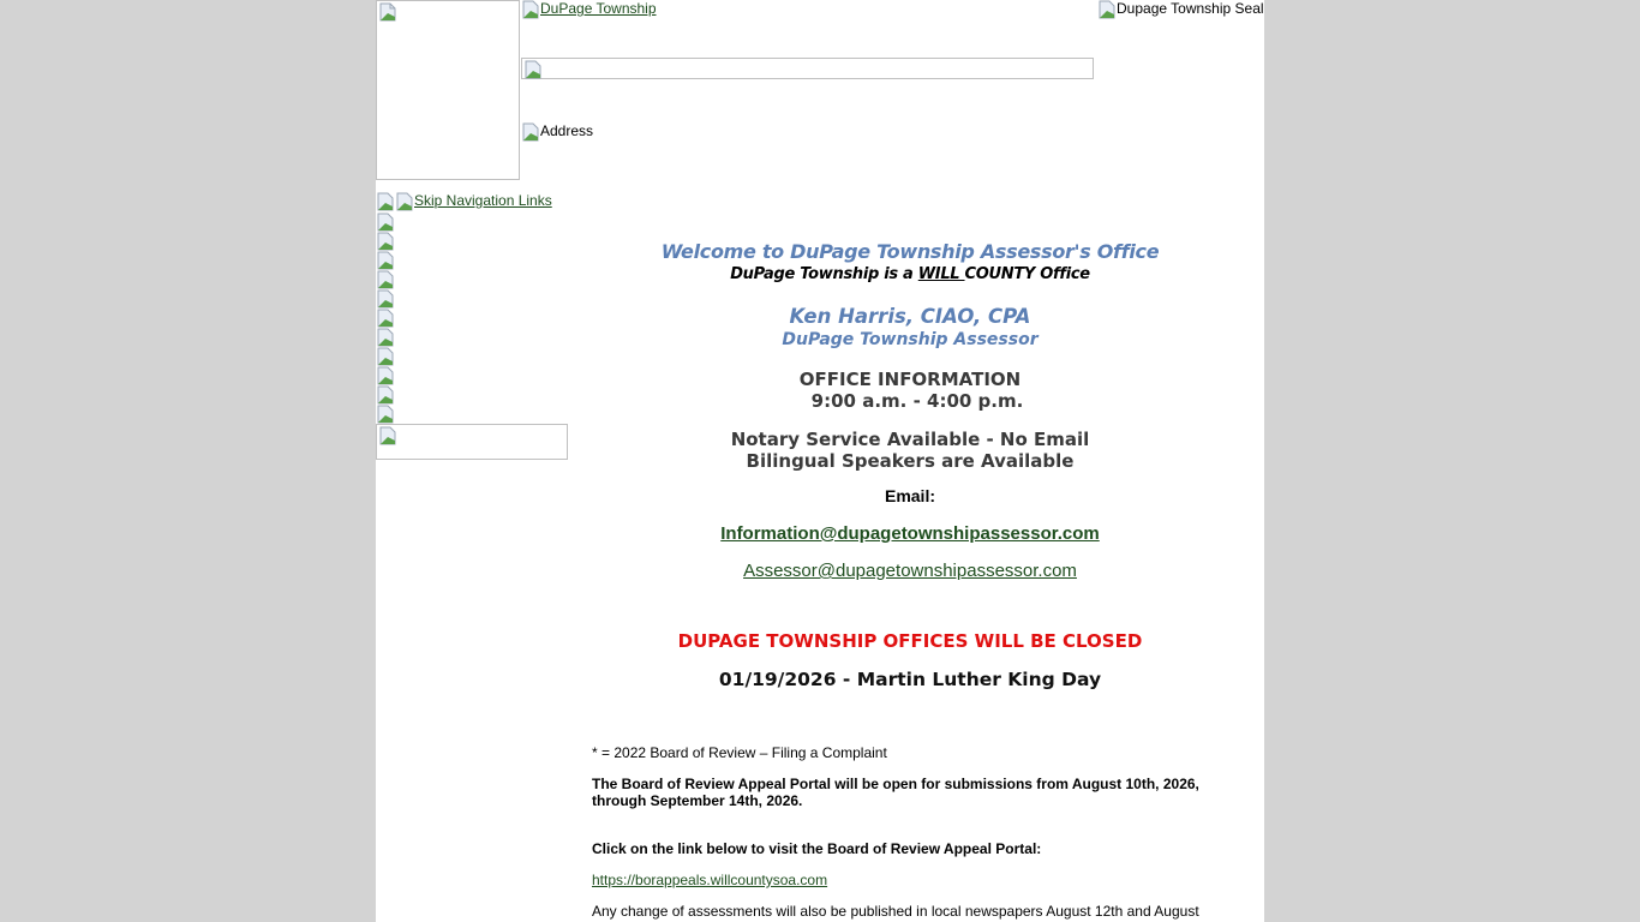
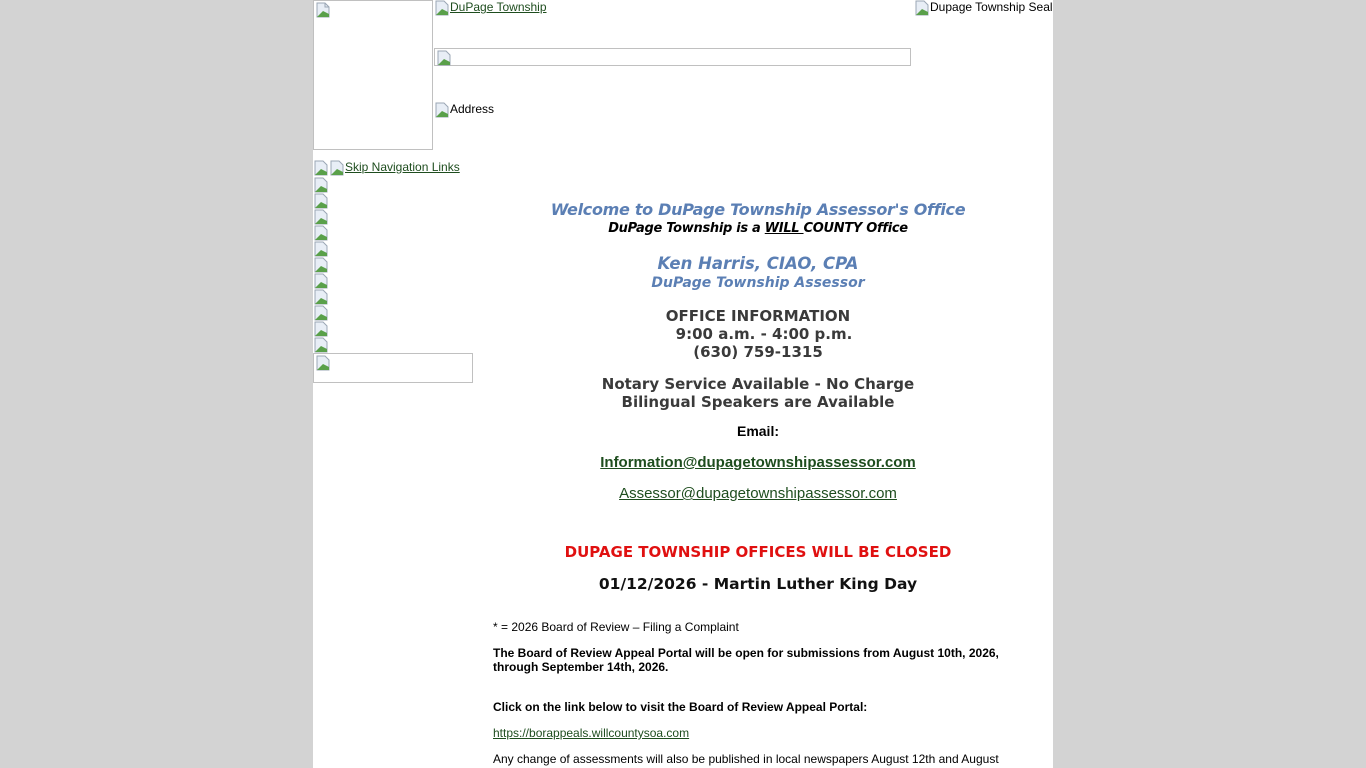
  DuPage Township
  Dupage Township Seal
  Address
  Skip Navigation Links
  Welcome to DuPage Township Assessor's Office
  DuPage Township is a WILL COUNTY Office
  Ken Harris, CIAO, CPA
  DuPage Township Assessor
  OFFICE INFORMATION
  9:00 a.m. - 4:00 p.m.
+ (630) 759-1315
- Notary Service Available - No Email
+ Notary Service Available - No Charge
  Bilingual Speakers are Available
  Email:
  Information@dupagetownshipassessor.com
  Assessor@dupagetownshipassessor.com
  DUPAGE TOWNSHIP OFFICES WILL BE CLOSED
- 01/19/2026 - Martin Luther King Day
+ 01/12/2026 - Martin Luther King Day
- * = 2022 Board of Review – Filing a Complaint
+ * = 2026 Board of Review – Filing a Complaint
  The Board of Review Appeal Portal will be open for submissions from August 10th, 2026, through September 14th, 2026.
  Click on the link below to visit the Board of Review Appeal Portal:
  https://borappeals.willcountysoa.com
  Any change of assessments will also be published in local newspapers August 12th and August
